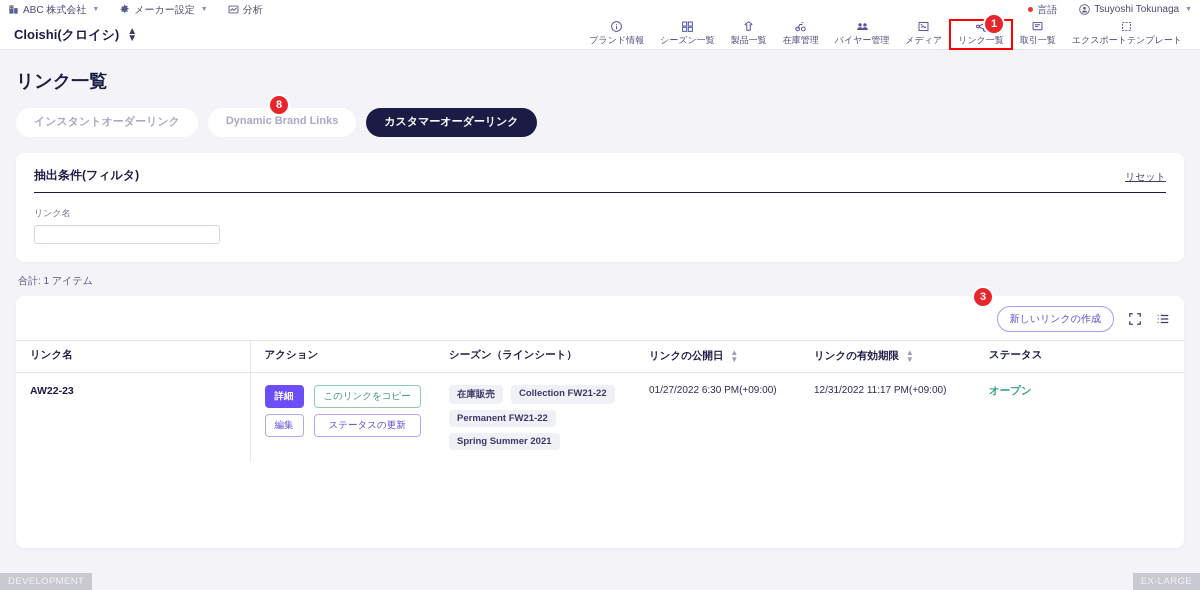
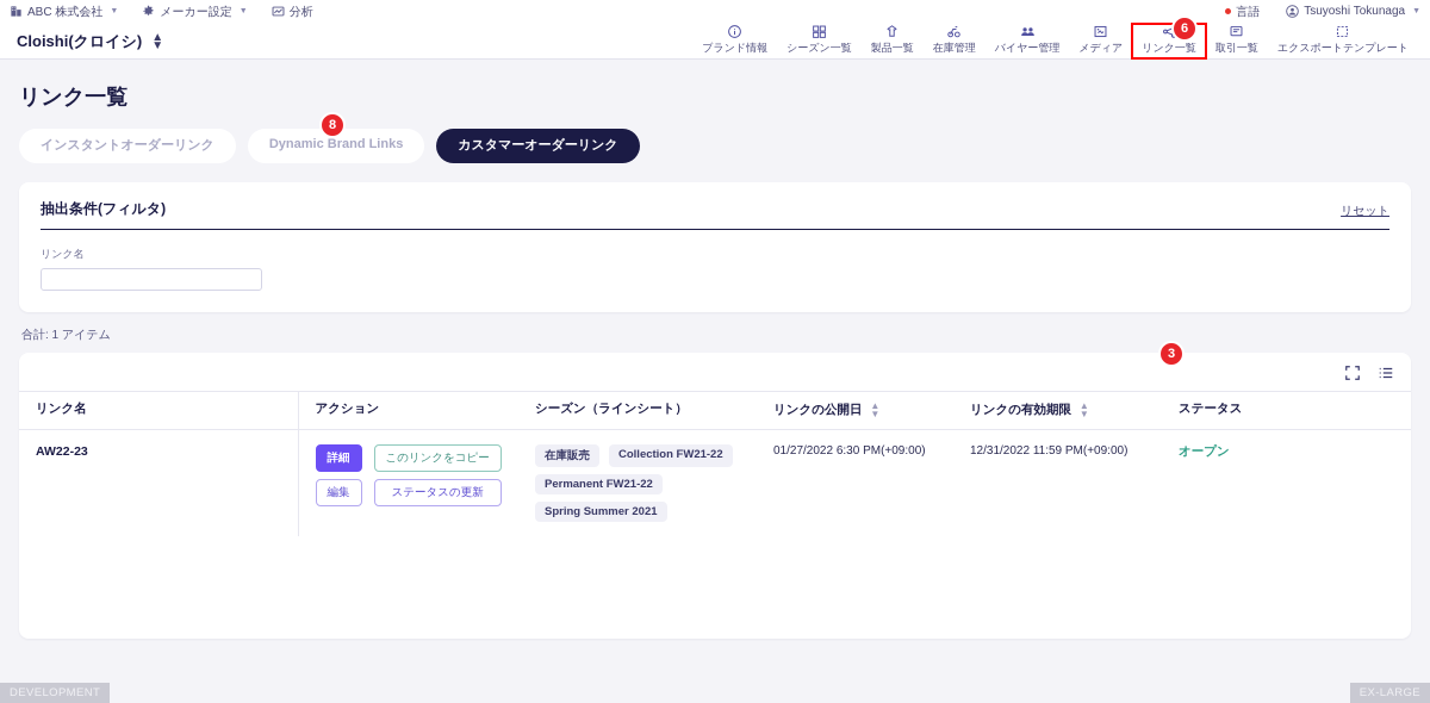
  ABC 株式会社
  メーカー設定
  分析
  言語
  Tsuyoshi Tokunaga
  Cloishi(クロイシ)
  ▲
  ▼
  ブランド情報
  シーズン一覧
  製品一覧
  在庫管理
  バイヤー管理
  メディア
  リンク一覧
  取引一覧
  エクスポートテンプレート
- 1
+ 6
  リンク一覧
  インスタントオーダーリンク
  Dynamic Brand Links
  カスタマーオーダーリンク
  8
  抽出条件(フィルタ)
  リセット
  リンク名
  合計: 1 アイテム
- 新しいリンクの作成
  3
  リンク名	アクション	シーズン（ラインシート）	リンクの公開日 ▲▼	リンクの有効期限 ▲▼	ステータス
- AW22-23	詳細 このリンクをコピー 編集 ステータスの更新	在庫販売 Collection FW21-22 Permanent FW21-22 Spring Summer 2021	01/27/2022 6:30 PM(+09:00)	12/31/2022 11:17 PM(+09:00)	オープン
+ AW22-23	詳細 このリンクをコピー 編集 ステータスの更新	在庫販売 Collection FW21-22 Permanent FW21-22 Spring Summer 2021	01/27/2022 6:30 PM(+09:00)	12/31/2022 11:59 PM(+09:00)	オープン
  DEVELOPMENT
  EX-LARGE
